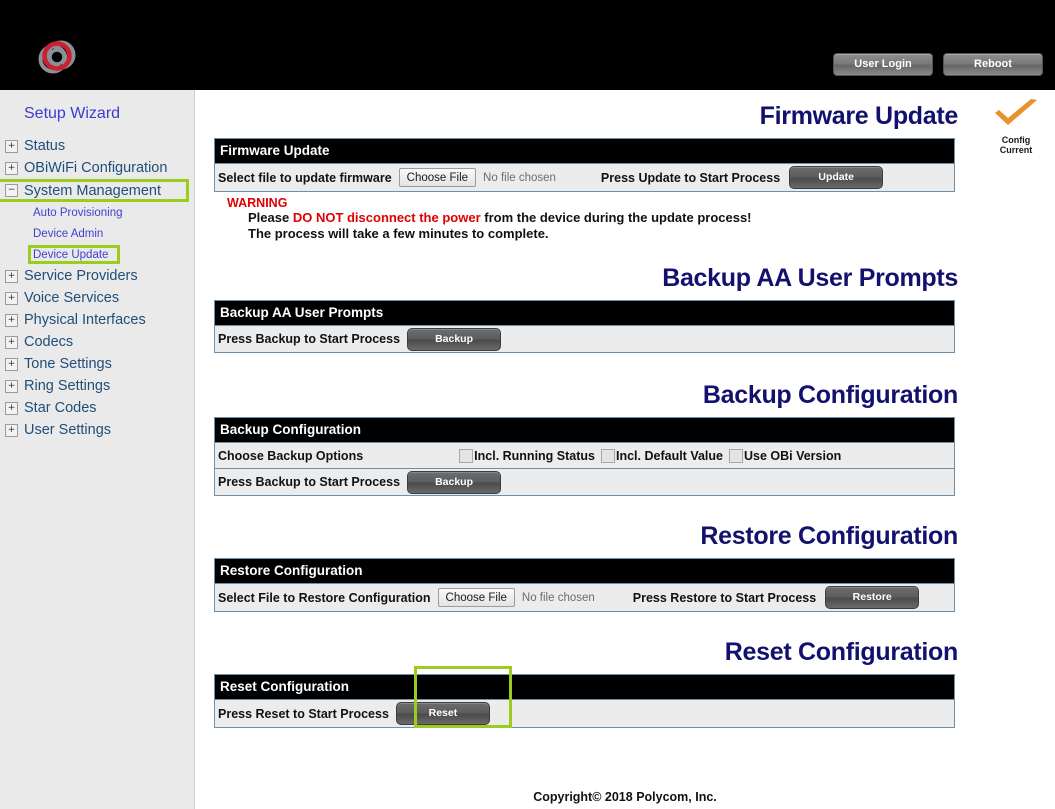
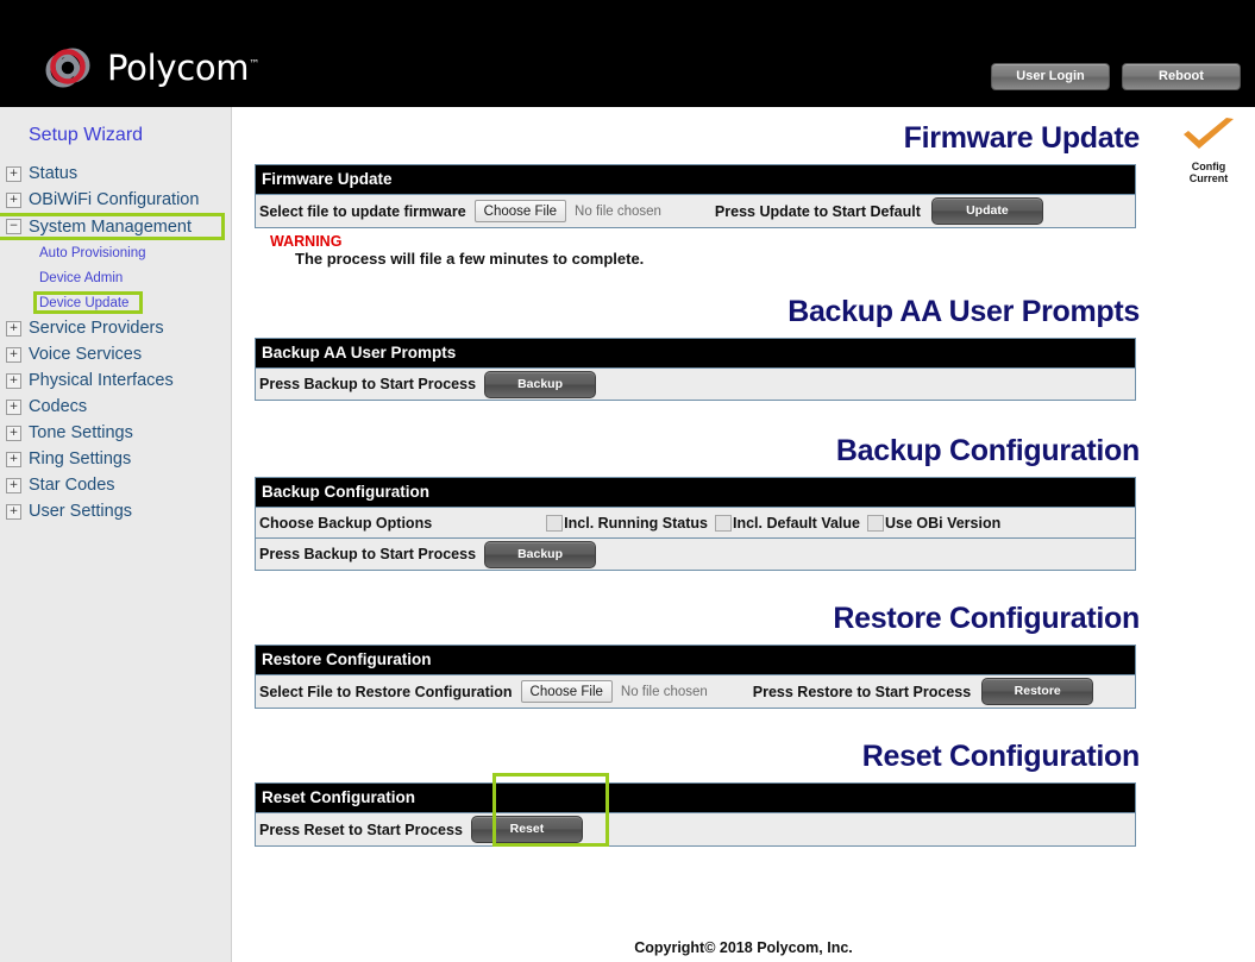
+ Polycom™
  User Login
  Reboot
  Setup Wizard
  +
  Status
  +
  OBiWiFi Configuration
  −
  System Management
  Auto Provisioning
  Device Admin
  Device Update
  +
  Service Providers
  +
  Voice Services
  +
  Physical Interfaces
  +
  Codecs
  +
  Tone Settings
  +
  Ring Settings
  +
  Star Codes
  +
  User Settings
  Config
  Current
  Firmware Update
  Firmware Update
  Select file to update firmware
  Choose File
  No file chosen
- Press Update to Start Process
+ Press Update to Start Default
  Update
  WARNING
- Please DO NOT disconnect the power from the device during the update process!
- The process will take a few minutes to complete.
+ The process will file a few minutes to complete.
  Backup AA User Prompts
  Backup AA User Prompts
  Press Backup to Start Process
  Backup
  Backup Configuration
  Backup Configuration
  Choose Backup Options
  Incl. Running Status
  Incl. Default Value
  Use OBi Version
  Press Backup to Start Process
  Backup
  Restore Configuration
  Restore Configuration
  Select File to Restore Configuration
  Choose File
  No file chosen
  Press Restore to Start Process
  Restore
  Reset Configuration
  Reset Configuration
  Press Reset to Start Process
  Reset
  Copyright© 2018 Polycom, Inc.
